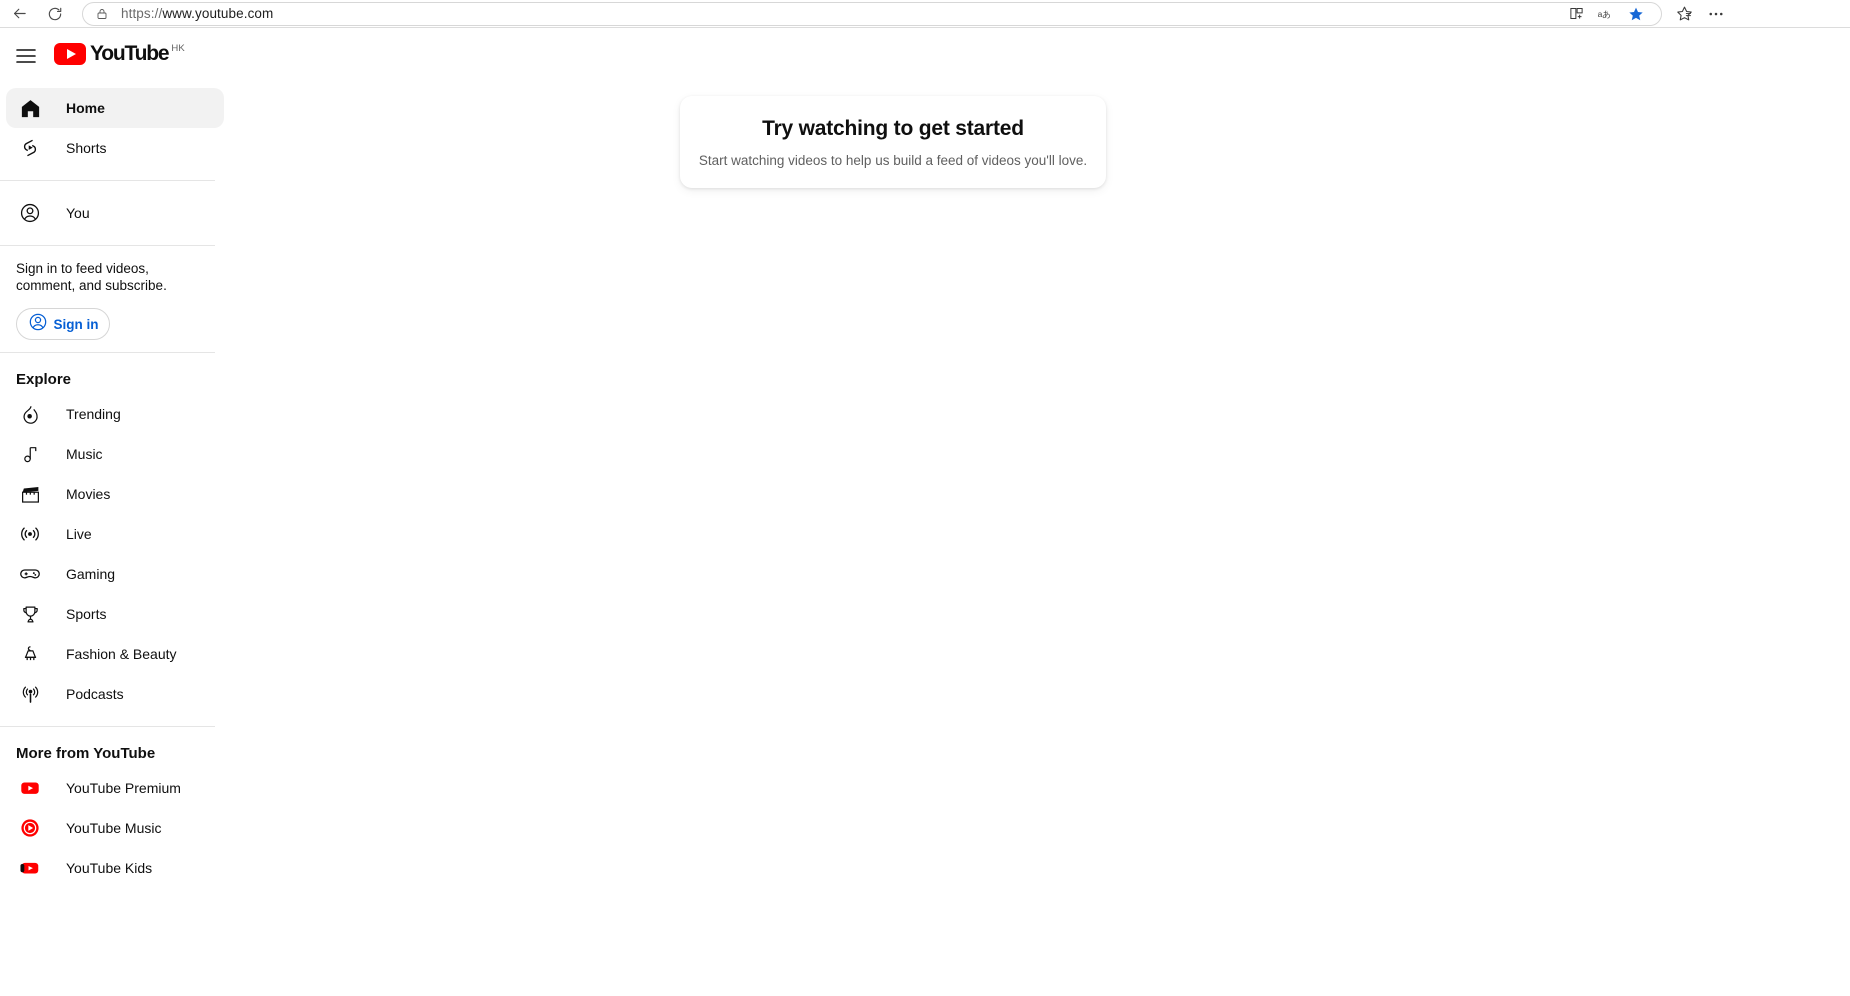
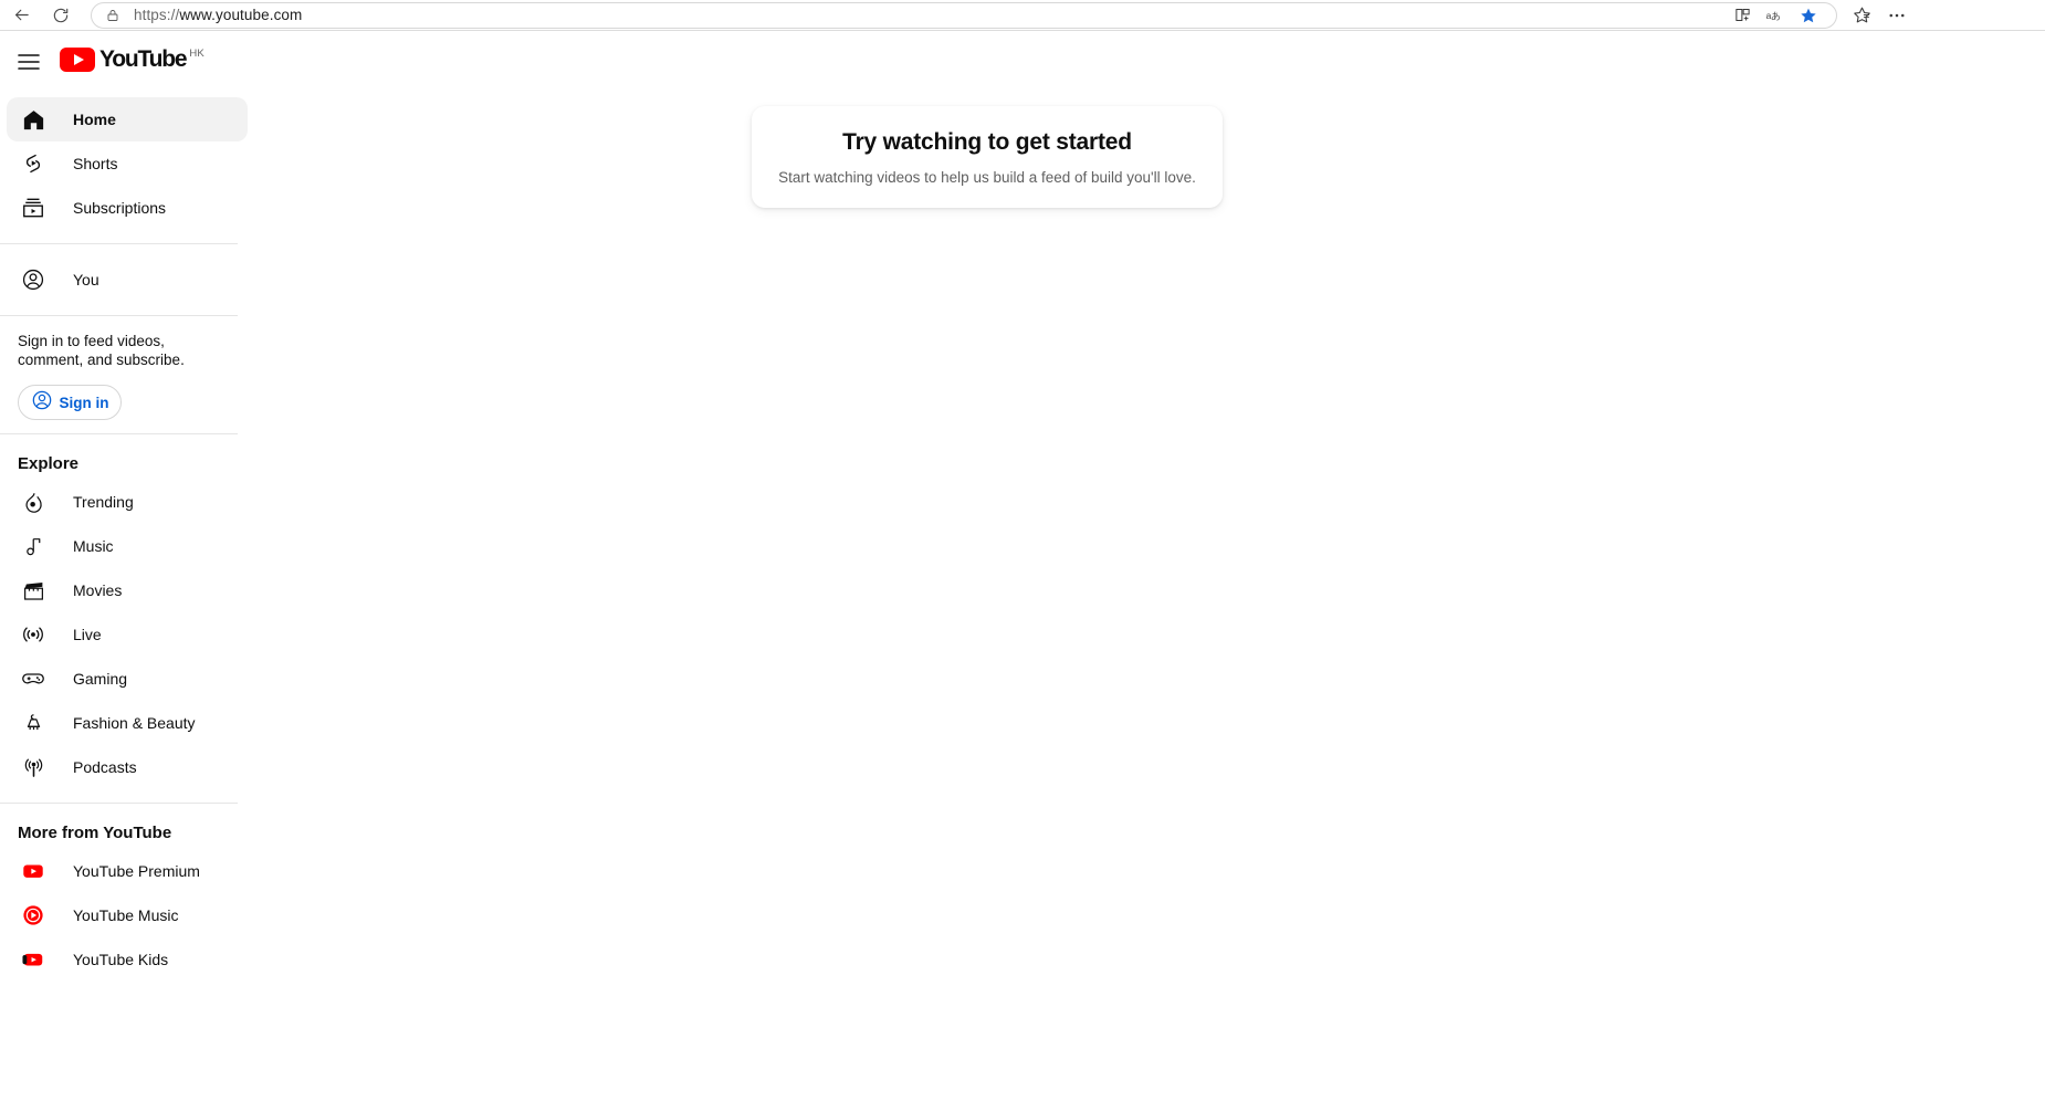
  https://www.youtube.com
  aあ
  YouTube
  HK
  Home
  Shorts
+ Subscriptions
  You
  Sign in to feed videos, comment, and subscribe.
  Sign in
  Explore
  Trending
  Music
  Movies
  Live
  Gaming
- Sports
  Fashion & Beauty
  Podcasts
  More from YouTube
  YouTube Premium
  YouTube Music
  YouTube Kids
  Try watching to get started
- Start watching videos to help us build a feed of videos you'll love.
+ Start watching videos to help us build a feed of build you'll love.
